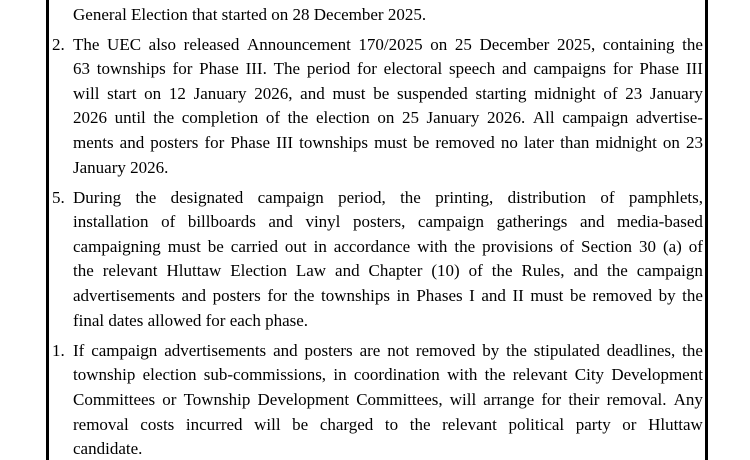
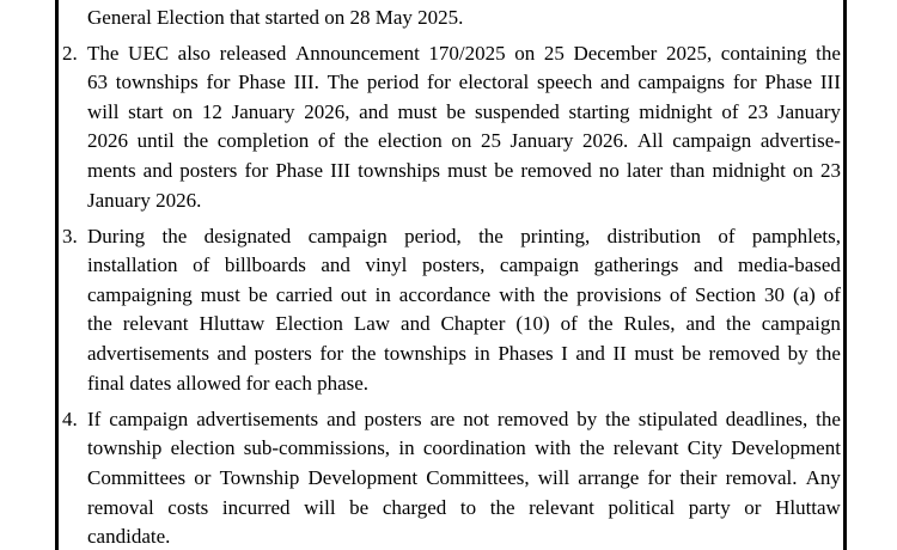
- General Election that started on 28 December 2025.
+ General Election that started on 28 May 2025.
  2.
  The
  UEC
  also
  released
  Announcement
  170/2025
  on
  25
  December
  2025,
  containing
  the
  63
  townships
  for
  Phase
  III.
  The
  period
  for
  electoral
  speech
  and
  campaigns
  for
  Phase
  III
  will
  start
  on
  12
  January
  2026,
  and
  must
  be
  suspended
  starting
  midnight
  of
  23
  January
  2026
  until
  the
  completion
  of
  the
  election
  on
  25
  January
  2026.
  All
  campaign
  advertise-
  ments
  and
  posters
  for
  Phase
  III
  townships
  must
  be
  removed
  no
  later
  than
  midnight
  on
  23
  January 2026.
- 5.
+ 3.
  During
  the
  designated
  campaign
  period,
  the
  printing,
  distribution
  of
  pamphlets,
  installation
  of
  billboards
  and
  vinyl
  posters,
  campaign
  gatherings
  and
  media-based
  campaigning
  must
  be
  carried
  out
  in
  accordance
  with
  the
  provisions
  of
  Section
  30
  (a)
  of
  the
  relevant
  Hluttaw
  Election
  Law
  and
  Chapter
  (10)
  of
  the
  Rules,
  and
  the
  campaign
  advertisements
  and
  posters
  for
  the
  townships
  in
  Phases
  I
  and
  II
  must
  be
  removed
  by
  the
  final dates allowed for each phase.
- 1.
+ 4.
  If
  campaign
  advertisements
  and
  posters
  are
  not
  removed
  by
  the
  stipulated
  deadlines,
  the
  township
  election
  sub-commissions,
  in
  coordination
  with
  the
  relevant
  City
  Development
  Committees
  or
  Township
  Development
  Committees,
  will
  arrange
  for
  their
  removal.
  Any
  removal
  costs
  incurred
  will
  be
  charged
  to
  the
  relevant
  political
  party
  or
  Hluttaw
  candidate.
